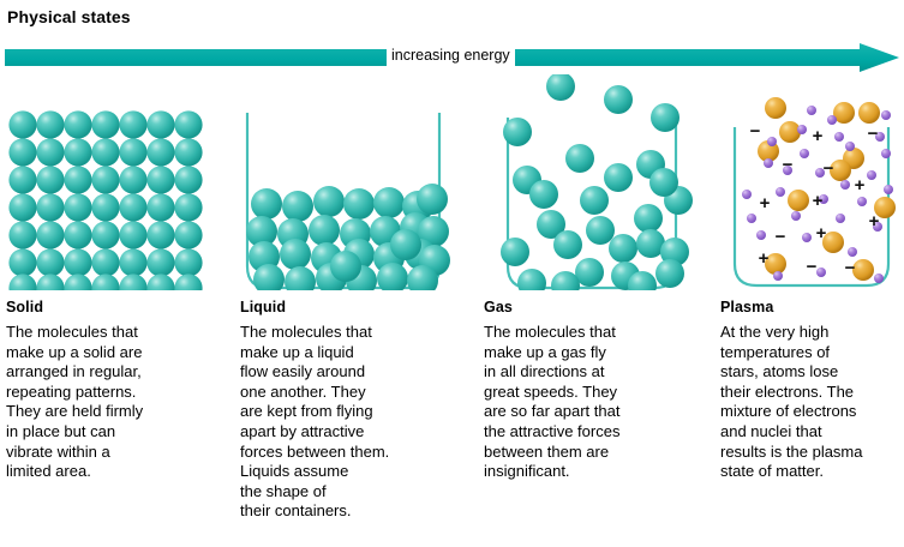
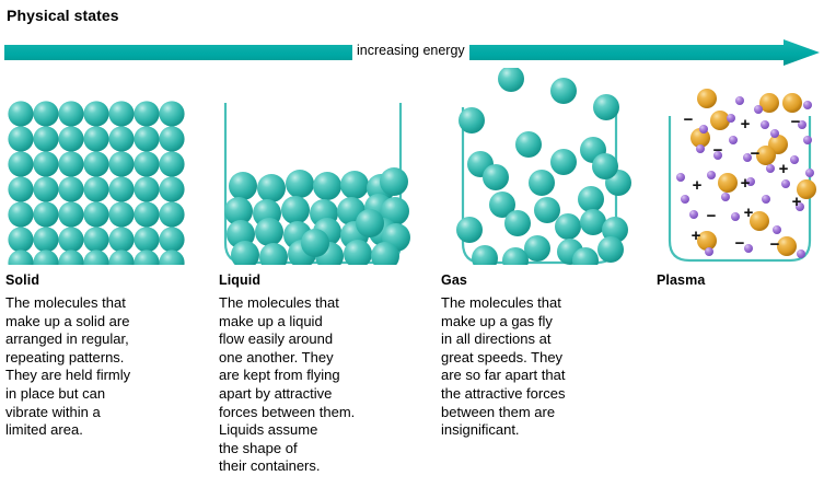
  Physical states
  increasing energy
  Solid
  The molecules that
  make up a solid are
  arranged in regular,
  repeating patterns.
  They are held firmly
  in place but can
  vibrate within a
  limited area.
  Liquid
  The molecules that
  make up a liquid
  flow easily around
  one another. They
  are kept from flying
  apart by attractive
  forces between them.
  Liquids assume
  the shape of
  their containers.
  Gas
  The molecules that
  make up a gas fly
  in all directions at
  great speeds. They
  are so far apart that
  the attractive forces
  between them are
  insignificant.
  −
  +
  −
  −
  −
  +
  +
  +
  +
  −
  +
  +
  −
  −
  Plasma
- At the very high
- temperatures of
- stars, atoms lose
- their electrons. The
- mixture of electrons
- and nuclei that
- results is the plasma
- state of matter.
